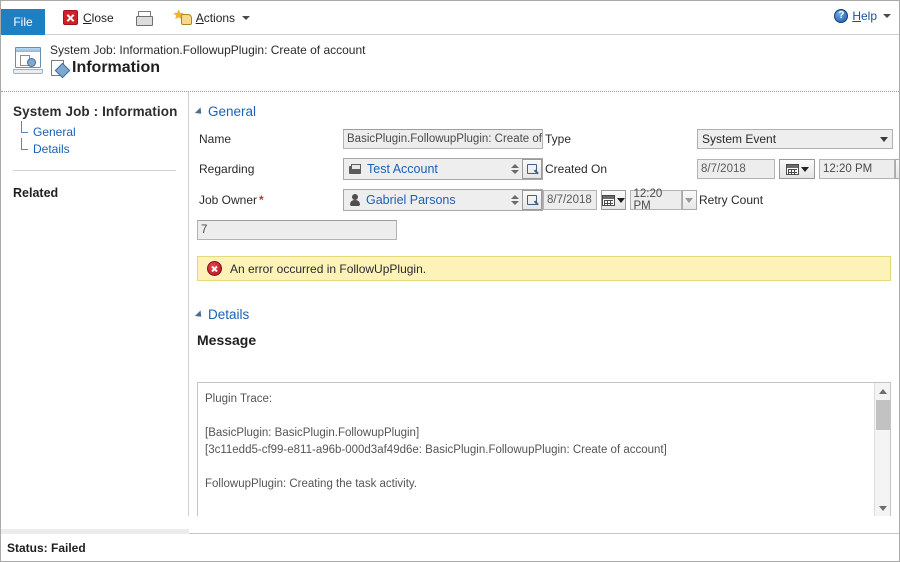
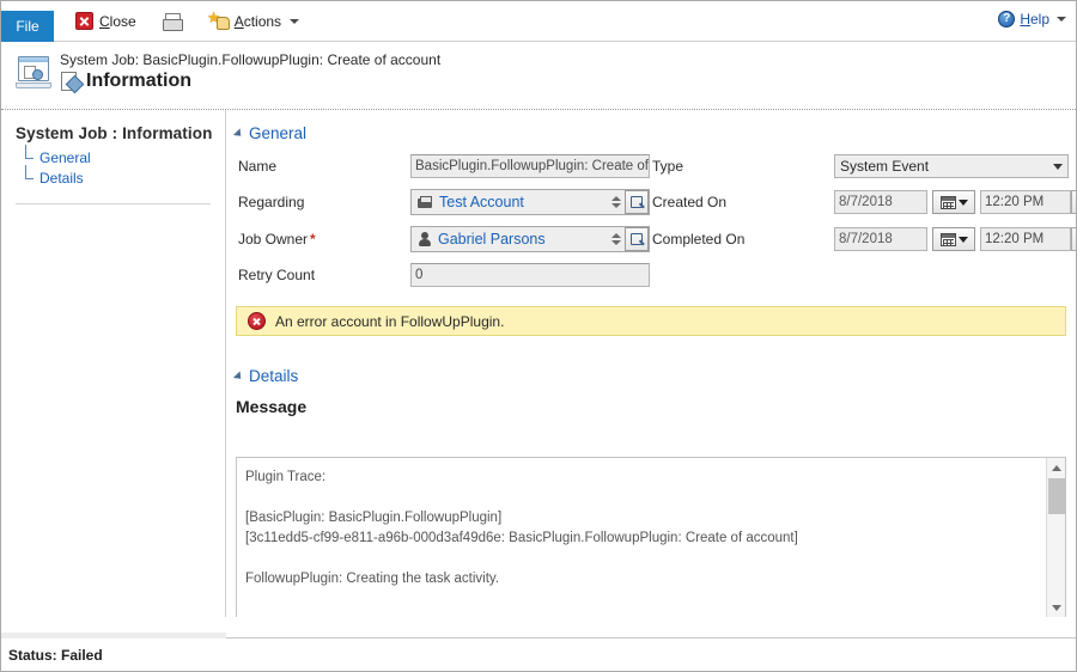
  File
  Close
  Actions
  ?
  Help
- System Job: Information.FollowupPlugin: Create of account
+ System Job: BasicPlugin.FollowupPlugin: Create of account
  Information
  System Job : Information
  General
  Details
- Related
  General
  Name
  BasicPlugin.FollowupPlugin: Create of
  Type
  System Event
  Regarding
  Test Account
  Created On
  8/7/2018
  12:20 PM
  Job Owner *
  Gabriel Parsons
+ Completed On
  8/7/2018
  12:20 PM
  Retry Count
- 7
+ 0
- An error occurred in FollowUpPlugin.
+ An error account in FollowUpPlugin.
  Details
  Message
  Plugin Trace:
  [BasicPlugin: BasicPlugin.FollowupPlugin]
  [3c11edd5-cf99-e811-a96b-000d3af49d6e: BasicPlugin.FollowupPlugin: Create of account]
  FollowupPlugin: Creating the task activity.
  Status: Failed
